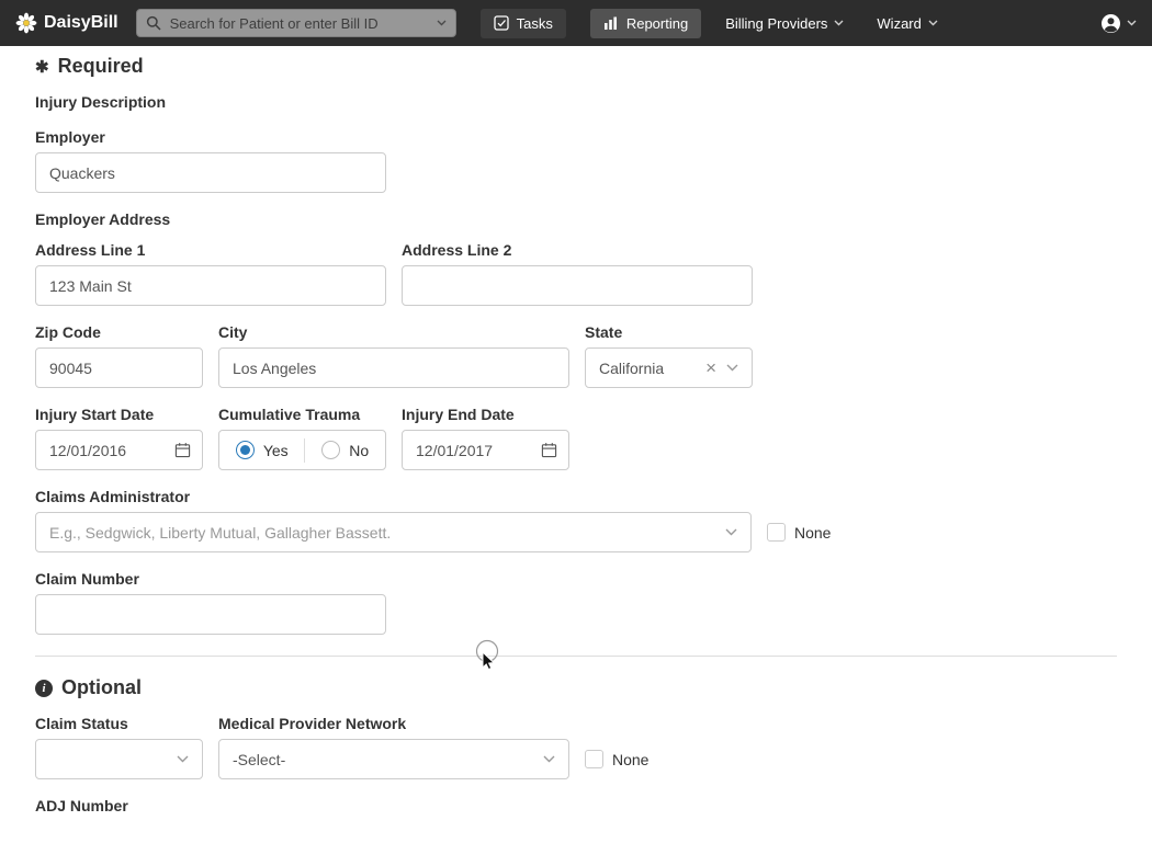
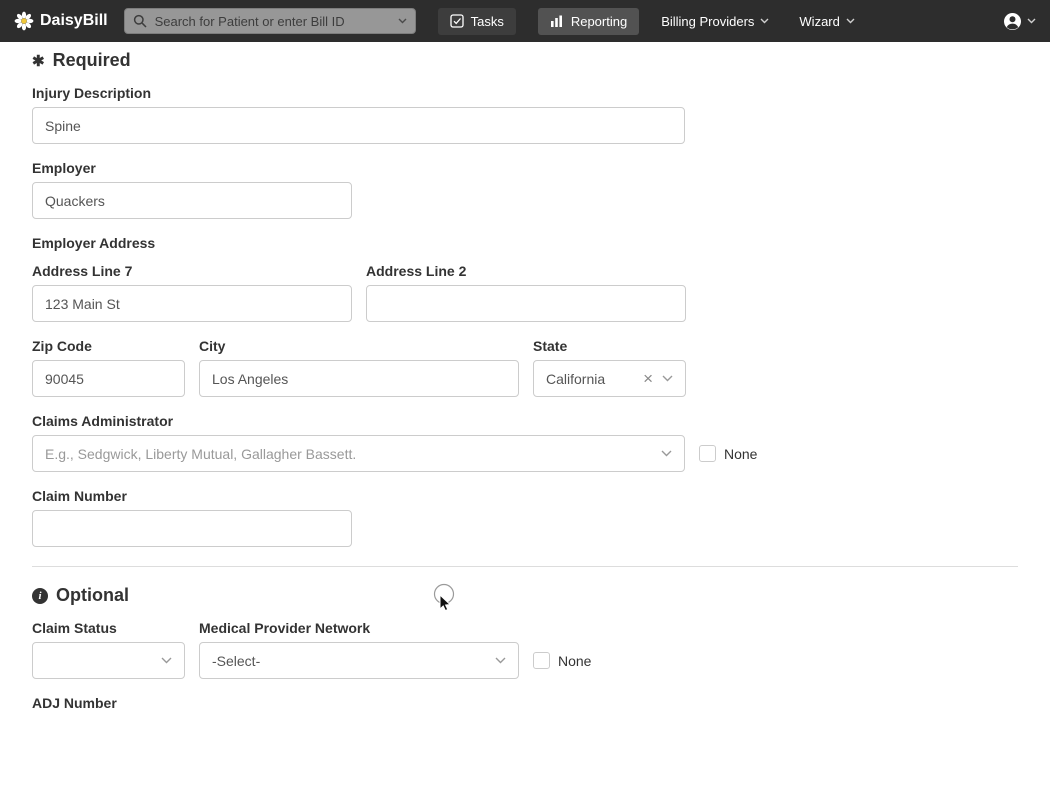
  DaisyBill
  Search for Patient or enter Bill ID
  Tasks
  Reporting
  Billing Providers
  Wizard
  ✱
  Required
  Injury Description
+ Spine
  Employer
  Quackers
  Employer Address
- Address Line 1
+ Address Line 7
  123 Main St
  Address Line 2
  Zip Code
  90045
  City
  Los Angeles
  State
  California
  ×
- Injury Start Date
- 12/01/2016
- Cumulative Trauma
- Yes
- No
- Injury End Date
- 12/01/2017
  Claims Administrator
  E.g., Sedgwick, Liberty Mutual, Gallagher Bassett.
  None
  Claim Number
  i
  Optional
  Claim Status
  Medical Provider Network
  -Select-
  None
  ADJ Number
